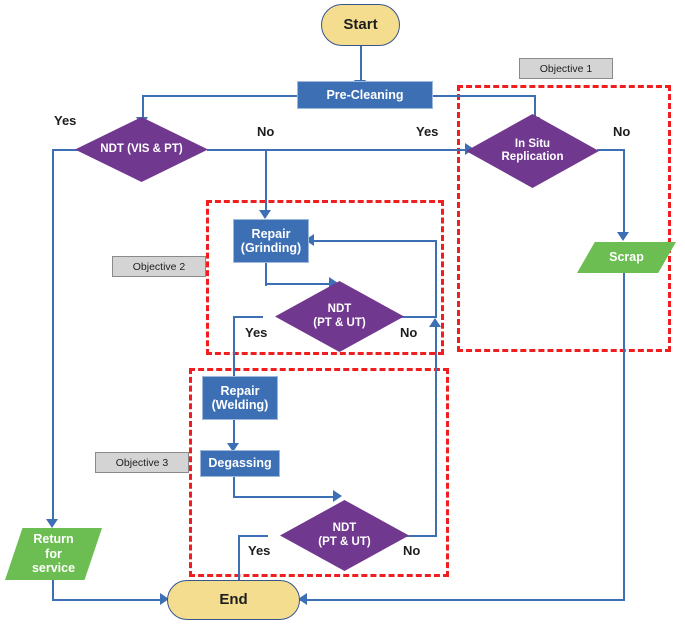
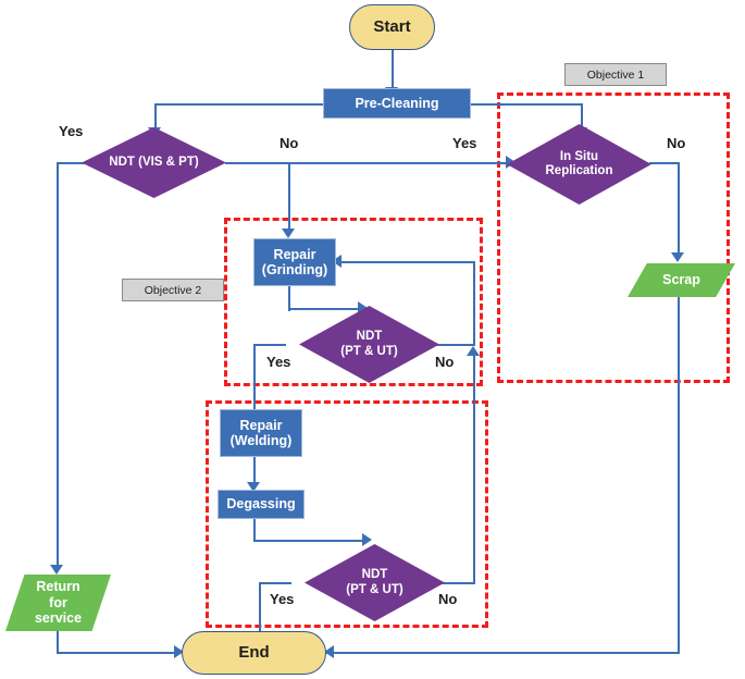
  Start
  Pre-Cleaning
  NDT (VIS & PT)
  In Situ
  Replication
  Scrap
  Repair
  (Grinding)
  NDT
  (PT & UT)
  Repair
  (Welding)
  Degassing
  NDT
  (PT & UT)
  Return
  for
  service
  End
  Objective 1
  Objective 2
- Objective 3
  Yes
  No
  Yes
  No
  Yes
  No
  Yes
  No
